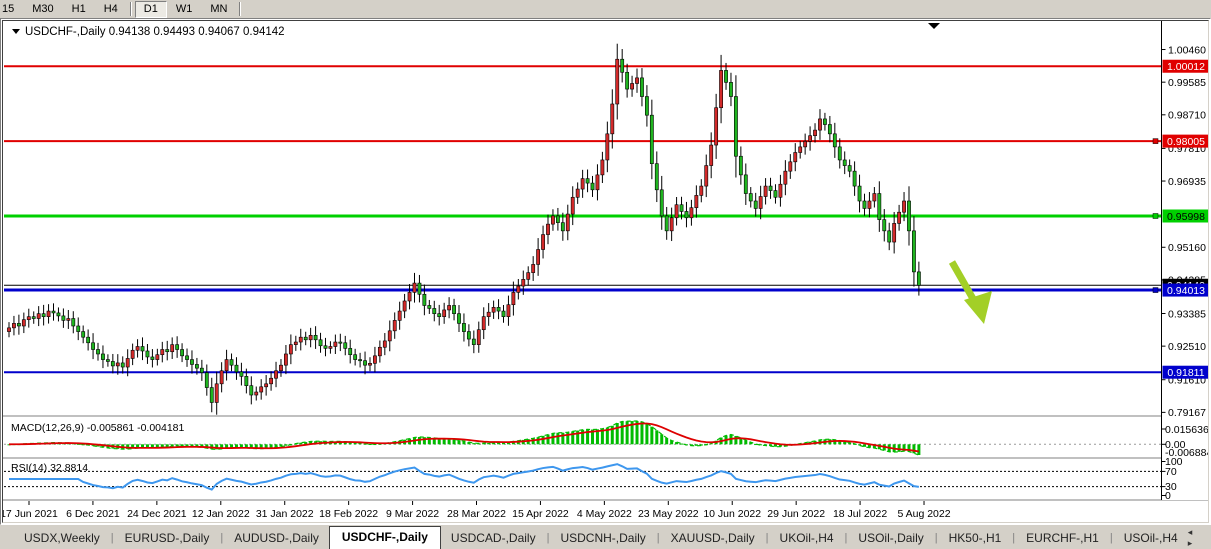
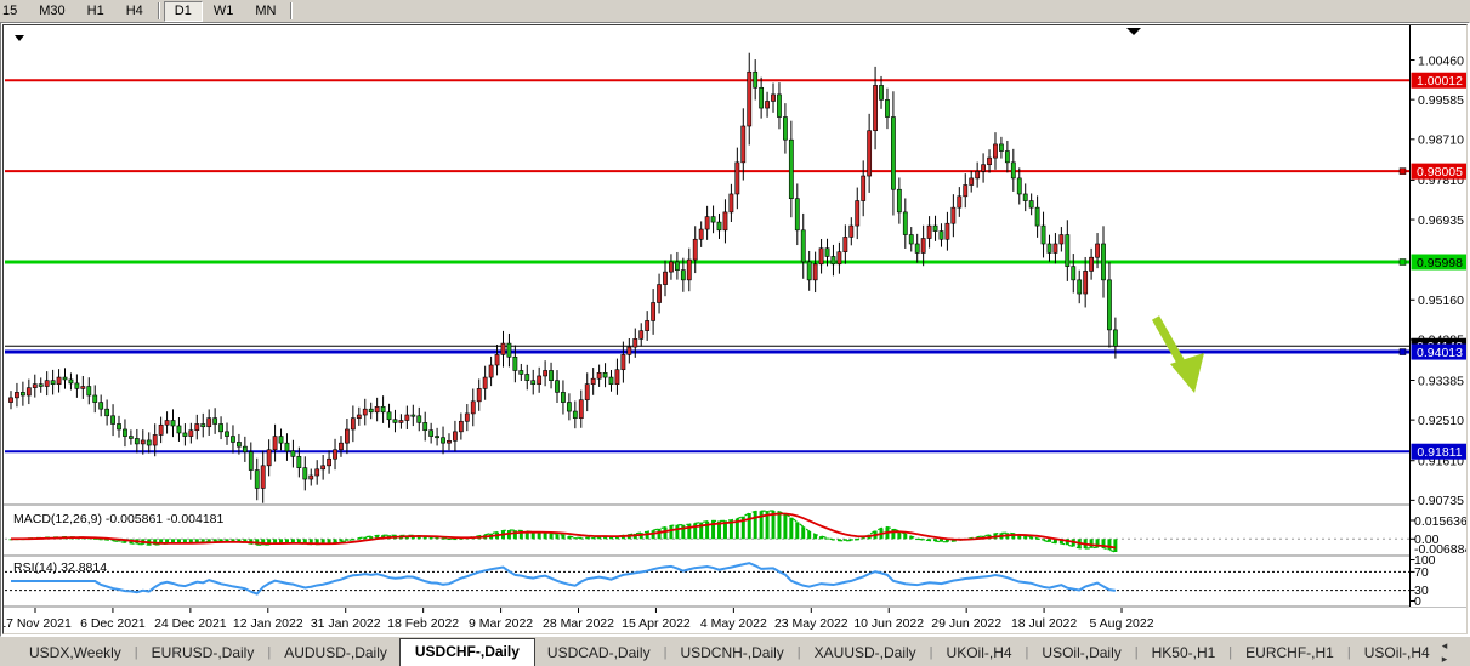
  15
  M30
  H1
  H4
  D1
  W1
  MN
  1.00460
  0.99585
  0.98710
  0.97810
  0.96935
  0.95160
  0.93385
  0.92510
  0.91610
- 0.79167
+ 0.90735
  1.00012
  0.98005
  0.95998
  0.94013
  0.91811
  0.015636
  0.00
  -0.00688
  100
  70
  30
  0
- 17 Jun 2021
+ 17 Nov 2021
  6 Dec 2021
  24 Dec 2021
  12 Jan 2022
  31 Jan 2022
  18 Feb 2022
  9 Mar 2022
  28 Mar 2022
  15 Apr 2022
  4 May 2022
  23 May 2022
  10 Jun 2022
  29 Jun 2022
  18 Jul 2022
  5 Aug 2022
- USDCHF-,Daily 0.94138 0.94493 0.94067 0.94142
  MACD(12,26,9) -0.005861 -0.004181
  RSI(14) 32.8814
  USDX,Weekly
  |
  EURUSD-,Daily
  |
  AUDUSD-,Daily
  USDCHF-,Daily
  USDCAD-,Daily
  |
  USDCNH-,Daily
  |
  XAUUSD-,Daily
  |
  UKOil-,H4
  |
  USOil-,Daily
  |
  HK50-,H1
  |
  EURCHF-,H1
  |
  USOil-,H4
  ◂ ▸
